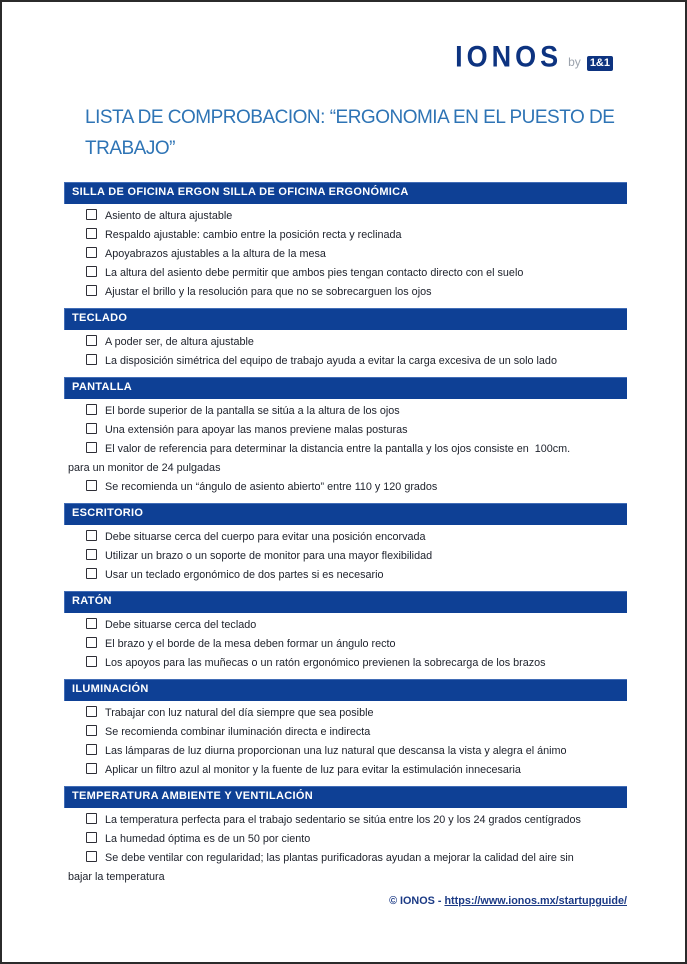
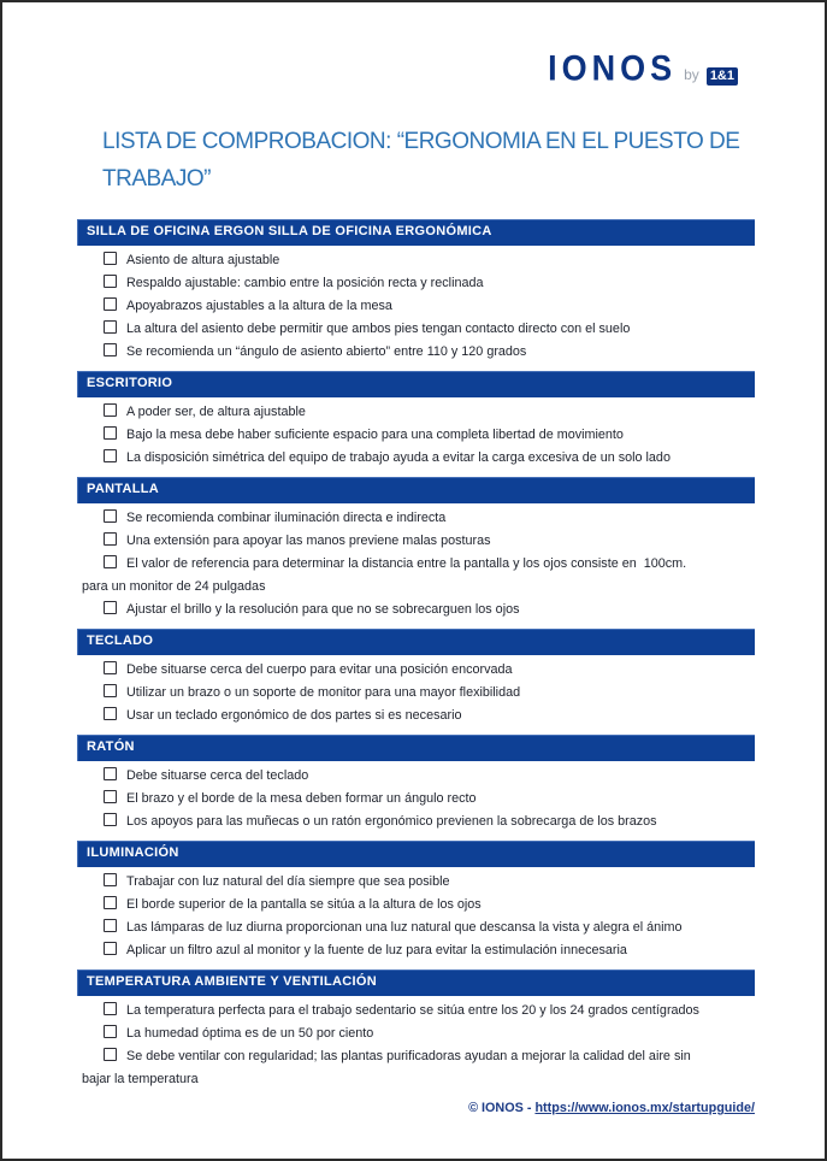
  IONOS
  by
  1&1
  LISTA DE COMPROBACION: “ERGONOMIA EN EL PUESTO DE
  TRABAJO”
  SILLA DE OFICINA ERGON SILLA DE OFICINA ERGONÓMICA
  Asiento de altura ajustable
  Respaldo ajustable: cambio entre la posición recta y reclinada
  Apoyabrazos ajustables a la altura de la mesa
  La altura del asiento debe permitir que ambos pies tengan contacto directo con el suelo
- Ajustar el brillo y la resolución para que no se sobrecarguen los ojos
+ Se recomienda un “ángulo de asiento abierto” entre 110 y 120 grados
- TECLADO
+ ESCRITORIO
  A poder ser, de altura ajustable
+ Bajo la mesa debe haber suficiente espacio para una completa libertad de movimiento
  La disposición simétrica del equipo de trabajo ayuda a evitar la carga excesiva de un solo lado
  PANTALLA
- El borde superior de la pantalla se sitúa a la altura de los ojos
+ Se recomienda combinar iluminación directa e indirecta
  Una extensión para apoyar las manos previene malas posturas
  El valor de referencia para determinar la distancia entre la pantalla y los ojos consiste en 100cm.
  para un monitor de 24 pulgadas
- Se recomienda un “ángulo de asiento abierto” entre 110 y 120 grados
+ Ajustar el brillo y la resolución para que no se sobrecarguen los ojos
- ESCRITORIO
+ TECLADO
  Debe situarse cerca del cuerpo para evitar una posición encorvada
  Utilizar un brazo o un soporte de monitor para una mayor flexibilidad
  Usar un teclado ergonómico de dos partes si es necesario
  RATÓN
  Debe situarse cerca del teclado
  El brazo y el borde de la mesa deben formar un ángulo recto
  Los apoyos para las muñecas o un ratón ergonómico previenen la sobrecarga de los brazos
  ILUMINACIÓN
  Trabajar con luz natural del día siempre que sea posible
- Se recomienda combinar iluminación directa e indirecta
+ El borde superior de la pantalla se sitúa a la altura de los ojos
  Las lámparas de luz diurna proporcionan una luz natural que descansa la vista y alegra el ánimo
  Aplicar un filtro azul al monitor y la fuente de luz para evitar la estimulación innecesaria
  TEMPERATURA AMBIENTE Y VENTILACIÓN
  La temperatura perfecta para el trabajo sedentario se sitúa entre los 20 y los 24 grados centígrados
  La humedad óptima es de un 50 por ciento
  Se debe ventilar con regularidad; las plantas purificadoras ayudan a mejorar la calidad del aire sin
  bajar la temperatura
  © IONOS - https://www.ionos.mx/startupguide/
